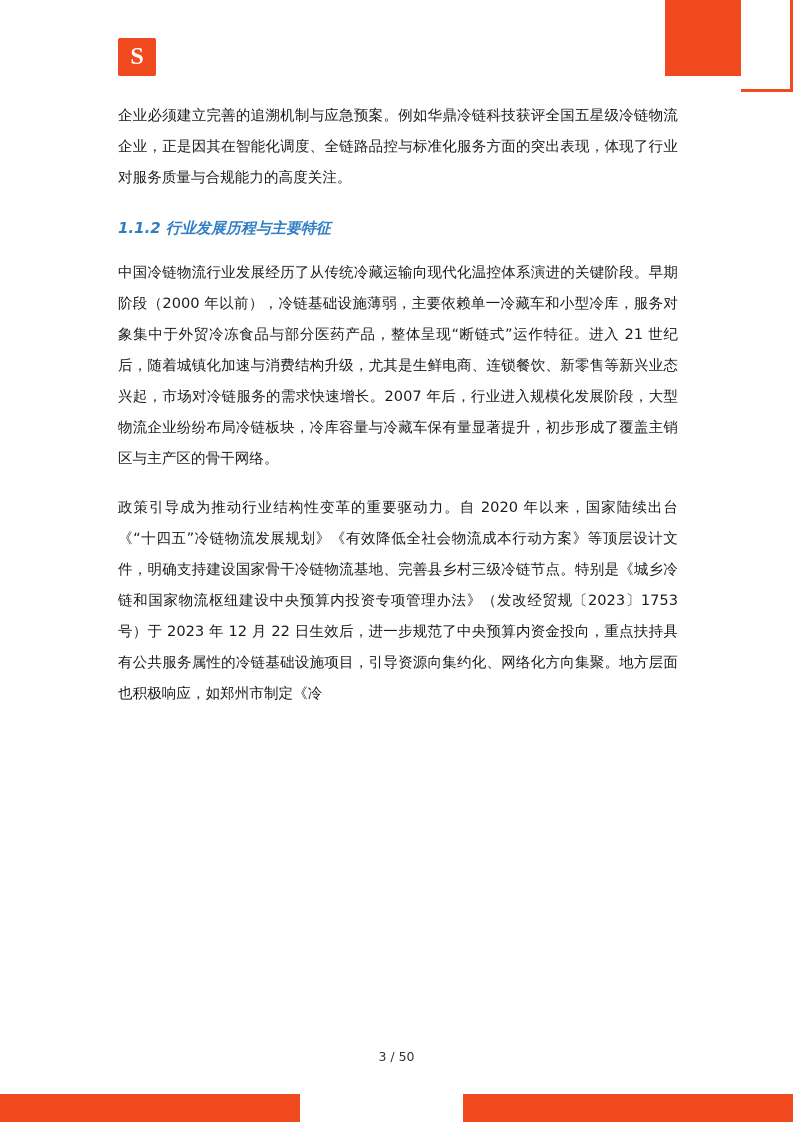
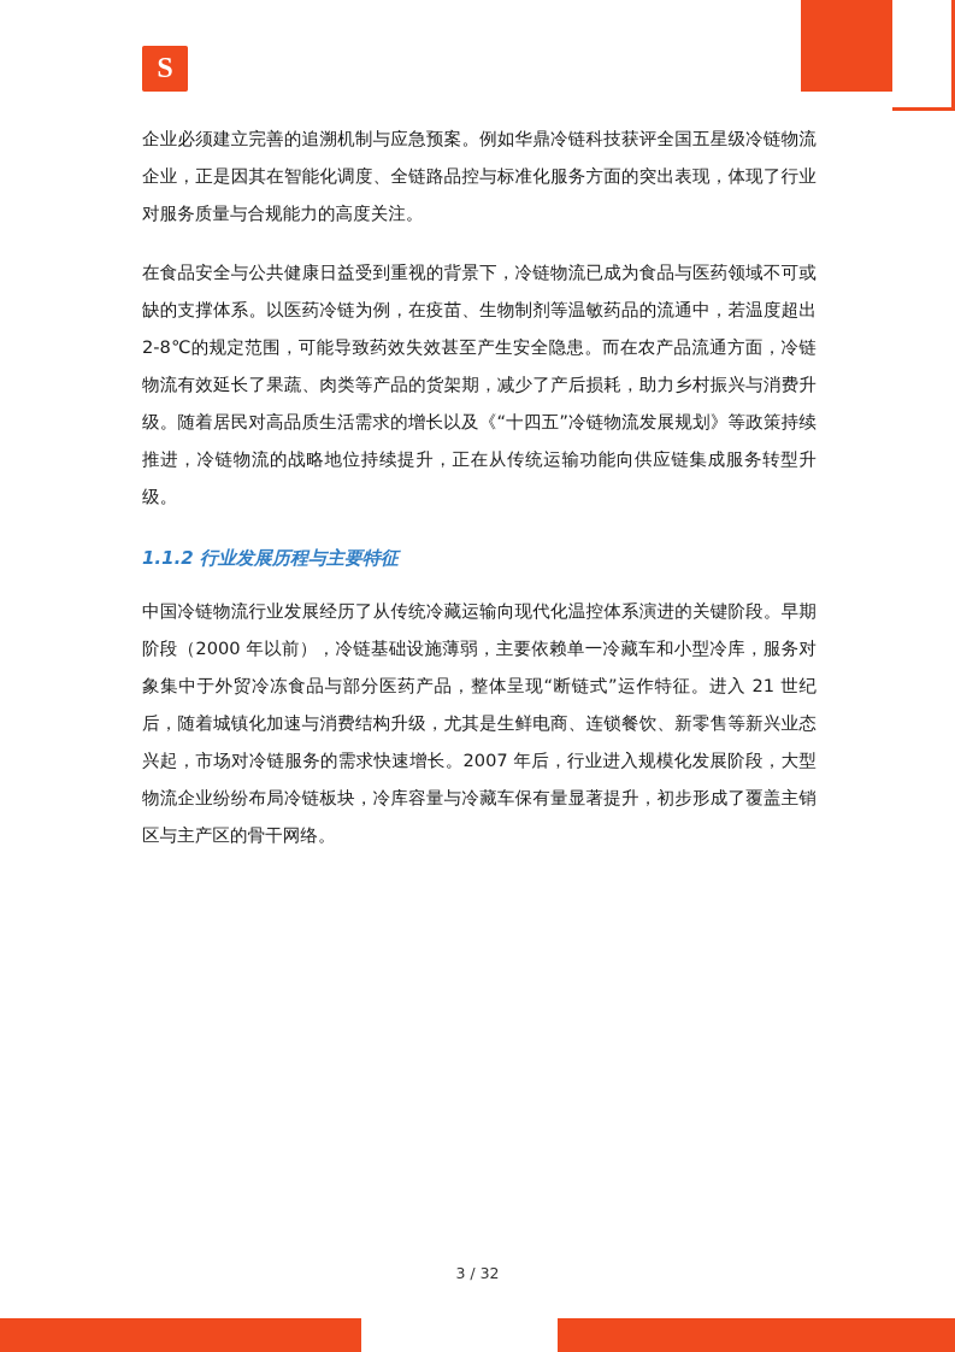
  S
  企业必须建立完善的追溯机制与应急预案。例如华鼎冷链科技获评全国五星级冷链物流企业，正是因其在智能化调度、全链路品控与标准化服务方面的突出表现，体现了行业对服务质量与合规能力的高度关注。
+ 在食品安全与公共健康日益受到重视的背景下，冷链物流已成为食品与医药领域不可或缺的支撑体系。以医药冷链为例，在疫苗、生物制剂等温敏药品的流通中，若温度超出 2-8℃的规定范围，可能导致药效失效甚至产生安全隐患。而在农产品流通方面，冷链物流有效延长了果蔬、肉类等产品的货架期，减少了产后损耗，助力乡村振兴与消费升级。随着居民对高品质生活需求的增长以及《“十四五”冷链物流发展规划》等政策持续推进，冷链物流的战略地位持续提升，正在从传统运输功能向供应链集成服务转型升级。
  1.1.2 行业发展历程与主要特征
  中国冷链物流行业发展经历了从传统冷藏运输向现代化温控体系演进的关键阶段。早期阶段（2000 年以前），冷链基础设施薄弱，主要依赖单一冷藏车和小型冷库，服务对象集中于外贸冷冻食品与部分医药产品，整体呈现“断链式”运作特征。进入 21 世纪后，随着城镇化加速与消费结构升级，尤其是生鲜电商、连锁餐饮、新零售等新兴业态兴起，市场对冷链服务的需求快速增长。2007 年后，行业进入规模化发展阶段，大型物流企业纷纷布局冷链板块，冷库容量与冷藏车保有量显著提升，初步形成了覆盖主销区与主产区的骨干网络。
- 政策引导成为推动行业结构性变革的重要驱动力。自 2020 年以来，国家陆续出台《“十四五”冷链物流发展规划》《有效降低全社会物流成本行动方案》等顶层设计文件，明确支持建设国家骨干冷链物流基地、完善县乡村三级冷链节点。特别是《城乡冷链和国家物流枢纽建设中央预算内投资专项管理办法》（发改经贸规〔2023〕1753 号）于 2023 年 12 月 22 日生效后，进一步规范了中央预算内资金投向，重点扶持具有公共服务属性的冷链基础设施项目，引导资源向集约化、网络化方向集聚。地方层面也积极响应，如郑州市制定《冷
- 3 / 50
+ 3 / 32
